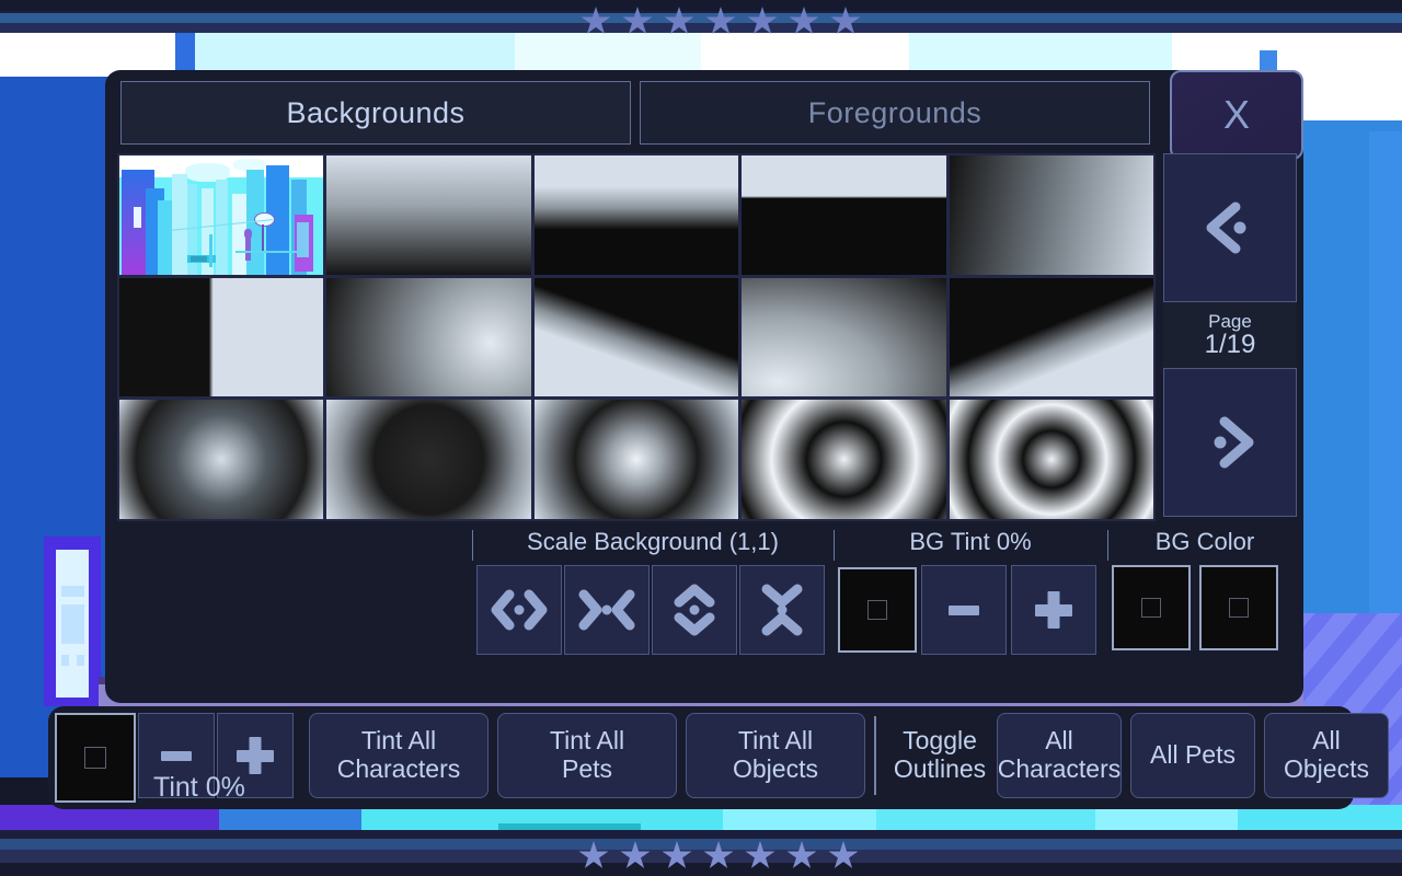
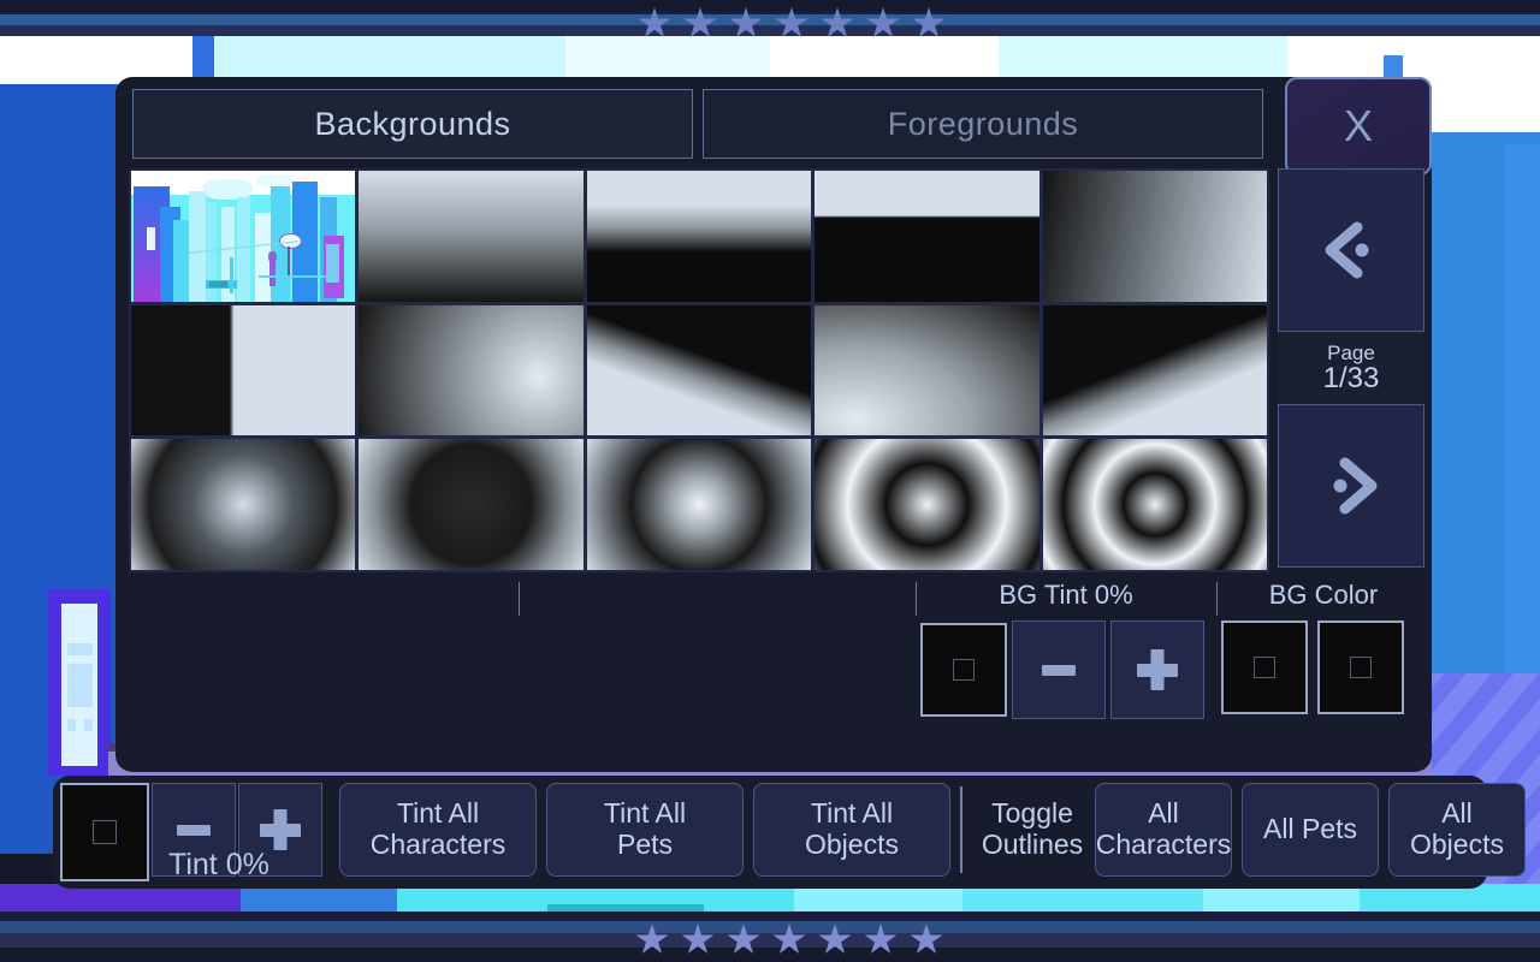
  Backgrounds
  Foregrounds
  X
  Page
- 1/19
+ 1/33
- Scale Background (1,1)
  BG Tint 0%
  BG Color
  Tint All
  Characters
  Tint All
  Pets
  Tint All
  Objects
  Toggle
  Outlines
  All
  Characters
  All Pets
  All
  Objects
  Tint 0%
